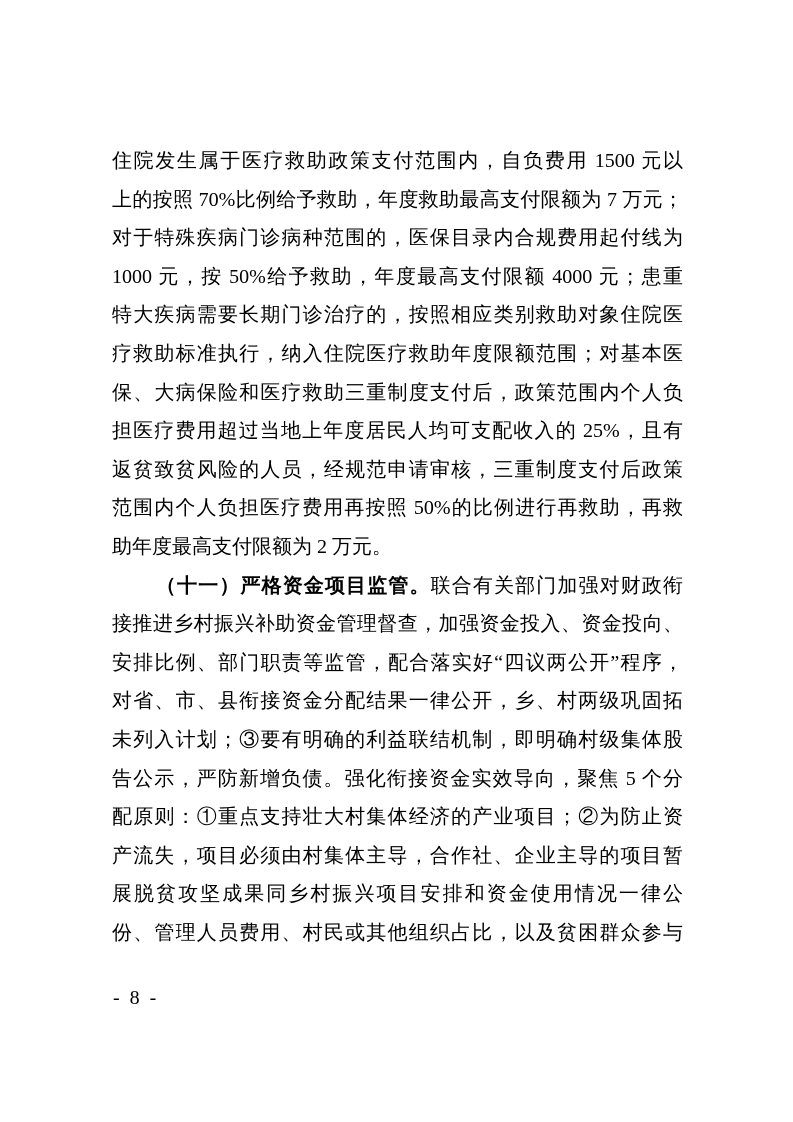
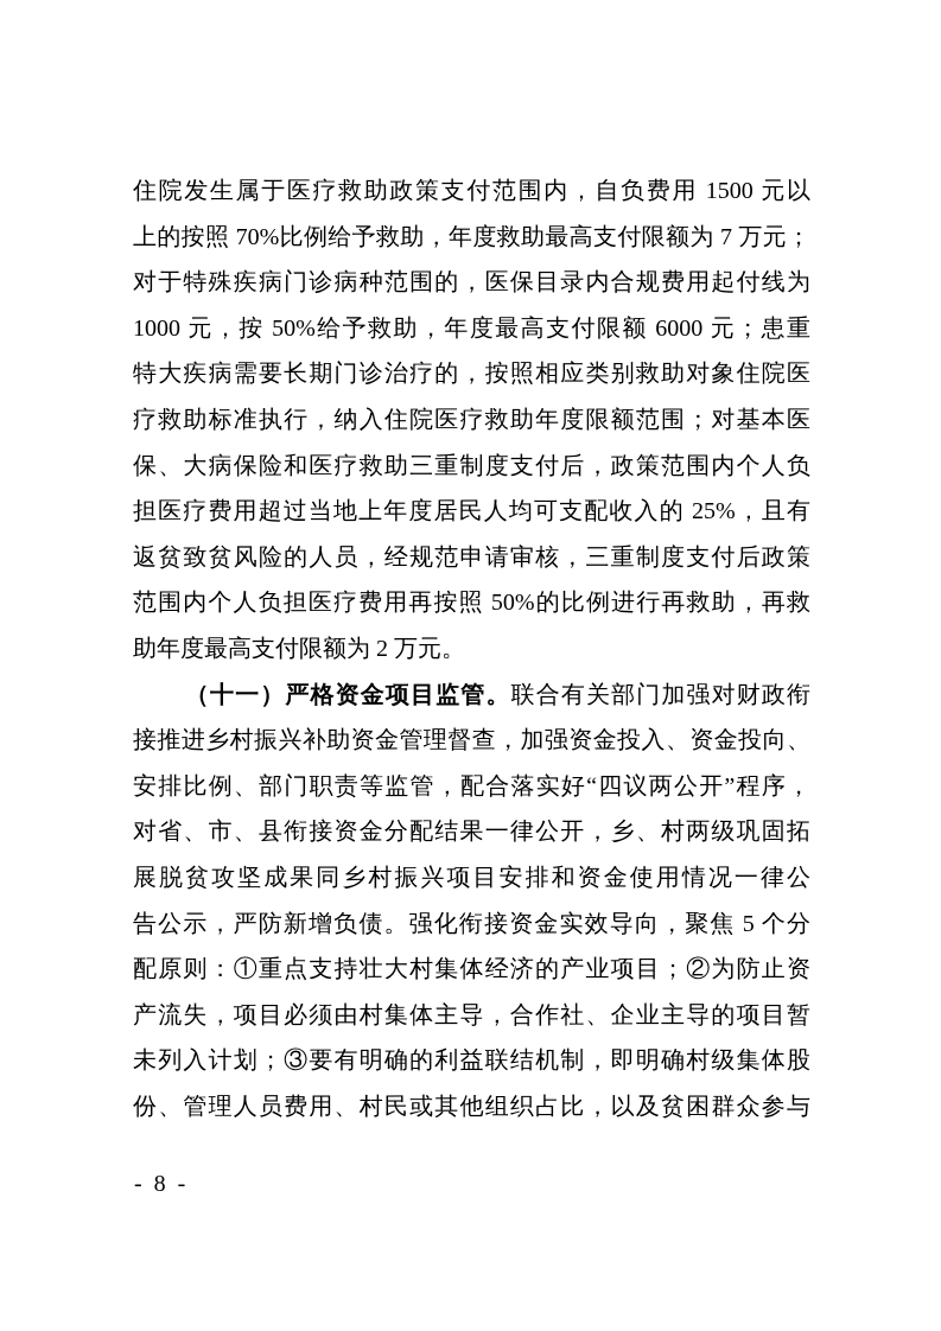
  住院发生属于医疗救助政策支付范围内，自负费用 1500 元以
  上的按照 70%比例给予救助，年度救助最高支付限额为 7 万元；
  对于特殊疾病门诊病种范围的，医保目录内合规费用起付线为
- 1000 元，按 50%给予救助，年度最高支付限额 4000 元；患重
+ 1000 元，按 50%给予救助，年度最高支付限额 6000 元；患重
  特大疾病需要长期门诊治疗的，按照相应类别救助对象住院医
  疗救助标准执行，纳入住院医疗救助年度限额范围；对基本医
  保、大病保险和医疗救助三重制度支付后，政策范围内个人负
  担医疗费用超过当地上年度居民人均可支配收入的 25%，且有
  返贫致贫风险的人员，经规范申请审核，三重制度支付后政策
  范围内个人负担医疗费用再按照 50%的比例进行再救助，再救
  助年度最高支付限额为 2 万元。
  （十一）严格资金项目监管。联合有关部门加强对财政衔
  接推进乡村振兴补助资金管理督查，加强资金投入、资金投向、
  安排比例、部门职责等监管，配合落实好“四议两公开”程序，
  对省、市、县衔接资金分配结果一律公开，乡、村两级巩固拓
- 未列入计划；③要有明确的利益联结机制，即明确村级集体股
+ 展脱贫攻坚成果同乡村振兴项目安排和资金使用情况一律公
  告公示，严防新增负债。强化衔接资金实效导向，聚焦 5 个分
  配原则：①重点支持壮大村集体经济的产业项目；②为防止资
  产流失，项目必须由村集体主导，合作社、企业主导的项目暂
- 展脱贫攻坚成果同乡村振兴项目安排和资金使用情况一律公
+ 未列入计划；③要有明确的利益联结机制，即明确村级集体股
  份、管理人员费用、村民或其他组织占比，以及贫困群众参与
  - 8 -
